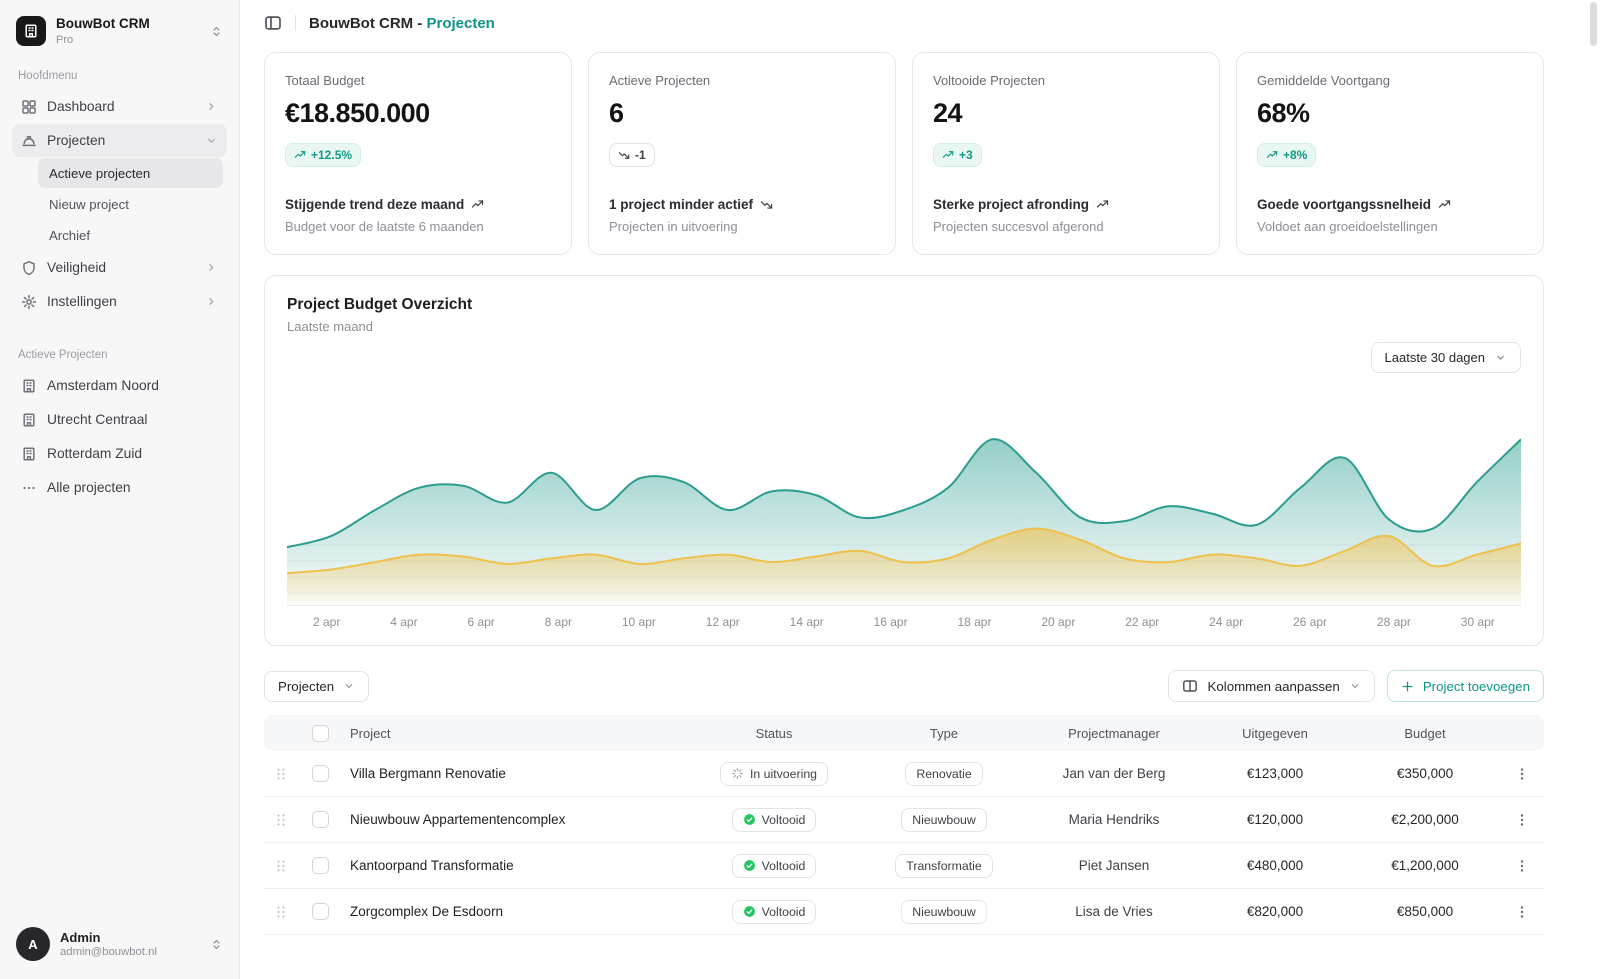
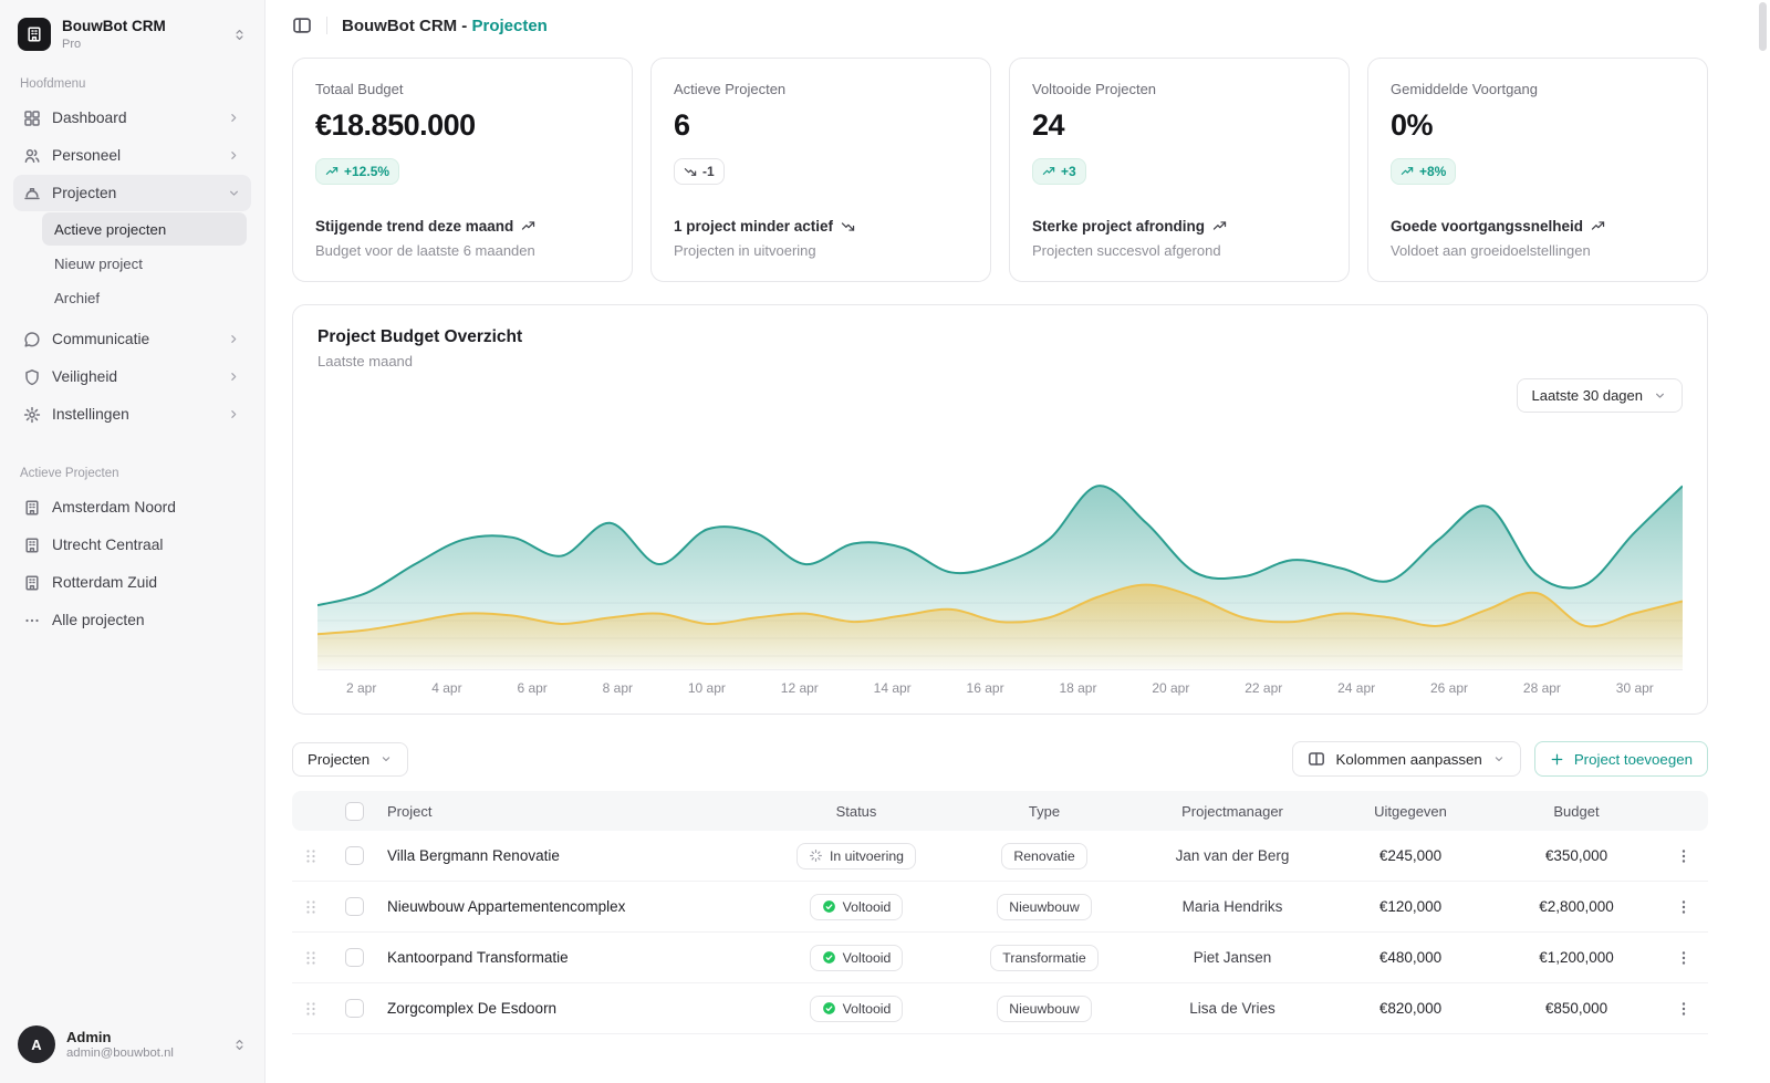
  BouwBot CRM
  Pro
  Hoofdmenu
  Dashboard
+ Personeel
  Projecten
  Actieve projecten
  Nieuw project
  Archief
+ Communicatie
  Veiligheid
  Instellingen
  Actieve Projecten
  Amsterdam Noord
  Utrecht Centraal
  Rotterdam Zuid
  Alle projecten
  A
  Admin
  admin@bouwbot.nl
  BouwBot CRM - Projecten
  Totaal Budget
  €18.850.000
  +12.5%
  Stijgende trend deze maand
  Budget voor de laatste 6 maanden
  Actieve Projecten
  6
  -1
  1 project minder actief
  Projecten in uitvoering
  Voltooide Projecten
  24
  +3
  Sterke project afronding
  Projecten succesvol afgerond
  Gemiddelde Voortgang
- 68%
+ 0%
  +8%
  Goede voortgangssnelheid
  Voldoet aan groeidoelstellingen
  Project Budget Overzicht
  Laatste maand
  Laatste 30 dagen
  2 apr
  4 apr
  6 apr
  8 apr
  10 apr
  12 apr
  14 apr
  16 apr
  18 apr
  20 apr
  22 apr
  24 apr
  26 apr
  28 apr
  30 apr
  Projecten
  Kolommen aanpassen
  Project toevoegen
  Project
  Status
  Type
  Projectmanager
  Uitgegeven
  Budget
  Villa Bergmann Renovatie
  In uitvoering
  Renovatie
  Jan van der Berg
- €123,000
+ €245,000
  €350,000
  Nieuwbouw Appartementencomplex
  Voltooid
  Nieuwbouw
  Maria Hendriks
  €120,000
- €2,200,000
+ €2,800,000
  Kantoorpand Transformatie
  Voltooid
  Transformatie
  Piet Jansen
  €480,000
  €1,200,000
  Zorgcomplex De Esdoorn
  Voltooid
  Nieuwbouw
  Lisa de Vries
  €820,000
  €850,000
